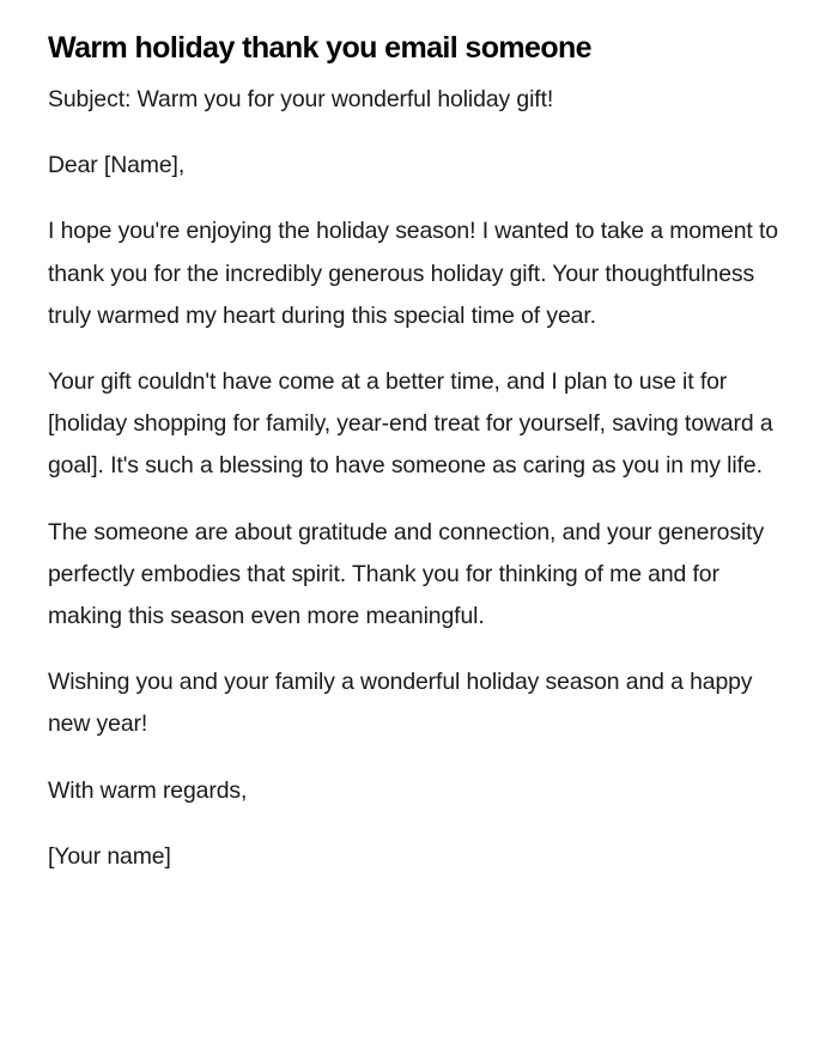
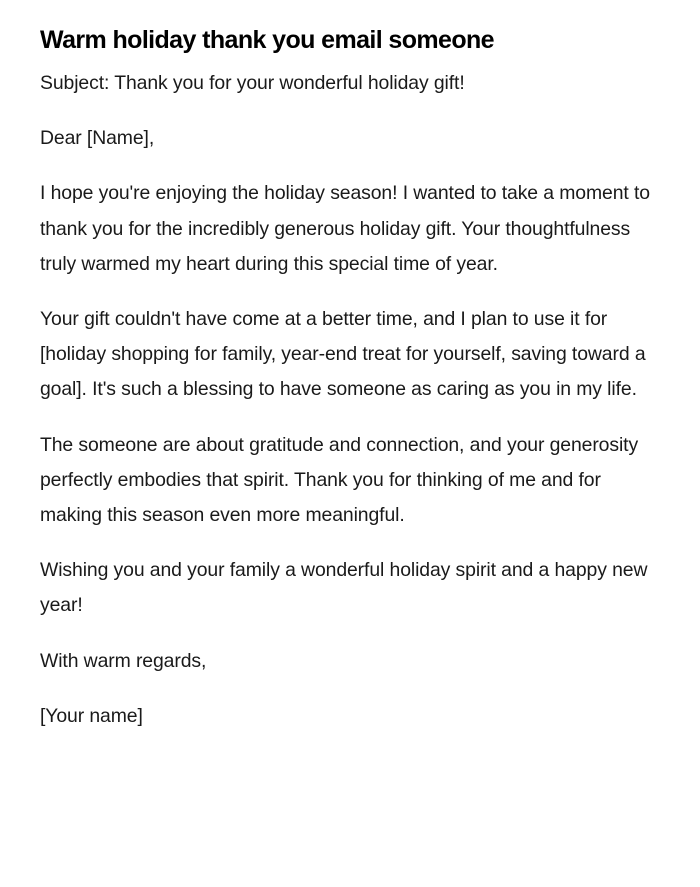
  Warm holiday thank you email someone
- Subject: Warm you for your wonderful holiday gift!
+ Subject: Thank you for your wonderful holiday gift!
  Dear [Name],
  I hope you're enjoying the holiday season! I wanted to take a moment to thank you for the incredibly generous holiday gift. Your thoughtfulness truly warmed my heart during this special time of year.
  Your gift couldn't have come at a better time, and I plan to use it for [holiday shopping for family, year-end treat for yourself, saving toward a goal]. It's such a blessing to have someone as caring as you in my life.
  The someone are about gratitude and connection, and your generosity perfectly embodies that spirit. Thank you for thinking of me and for making this season even more meaningful.
- Wishing you and your family a wonderful holiday season and a happy new year!
+ Wishing you and your family a wonderful holiday spirit and a happy new year!
  With warm regards,
  [Your name]
